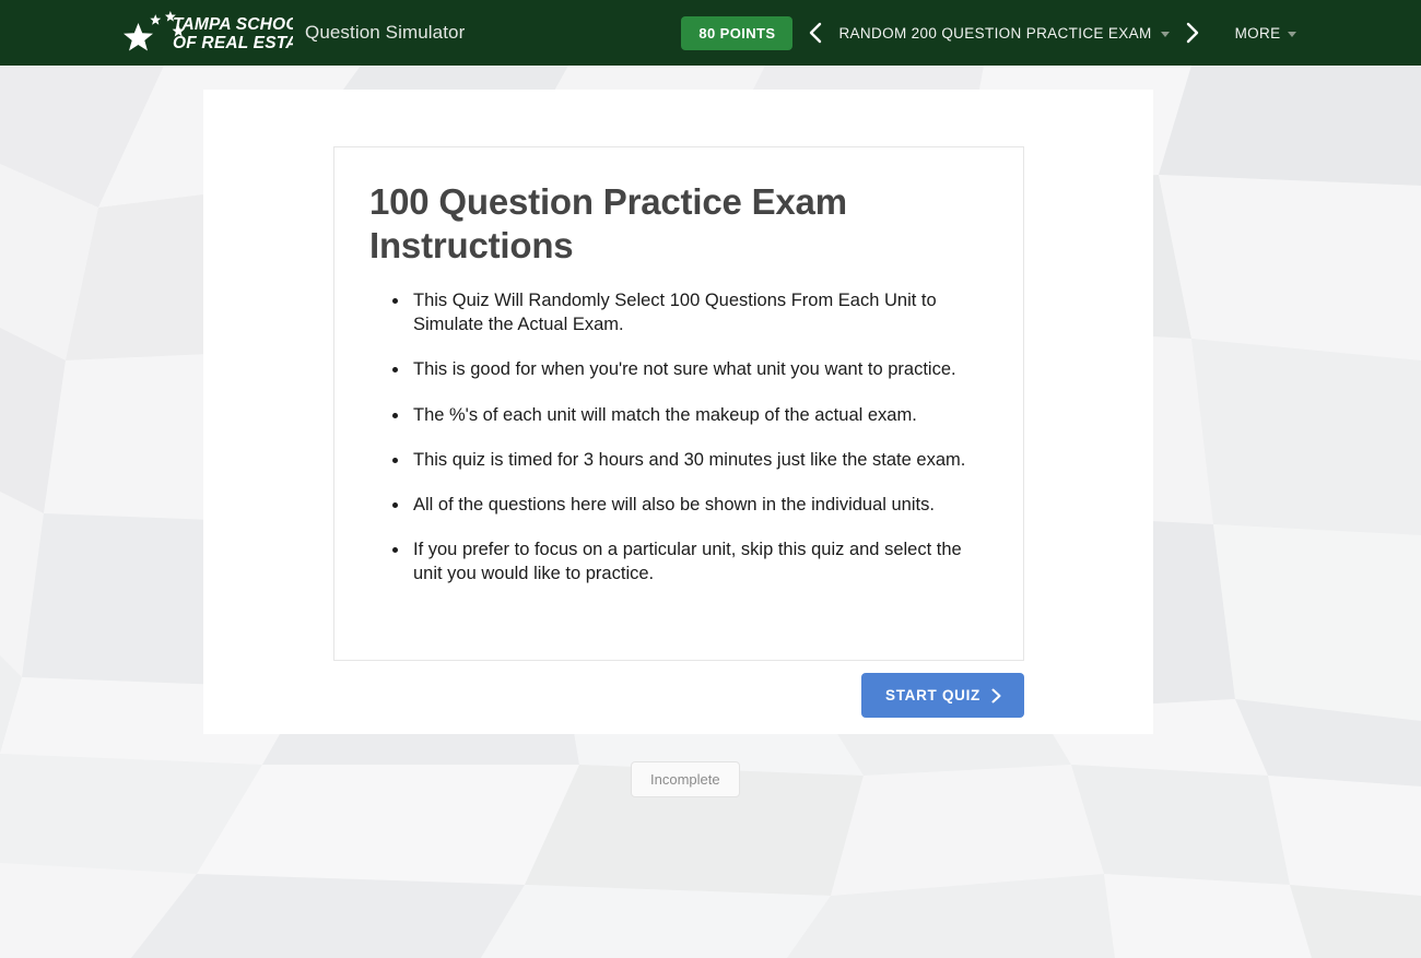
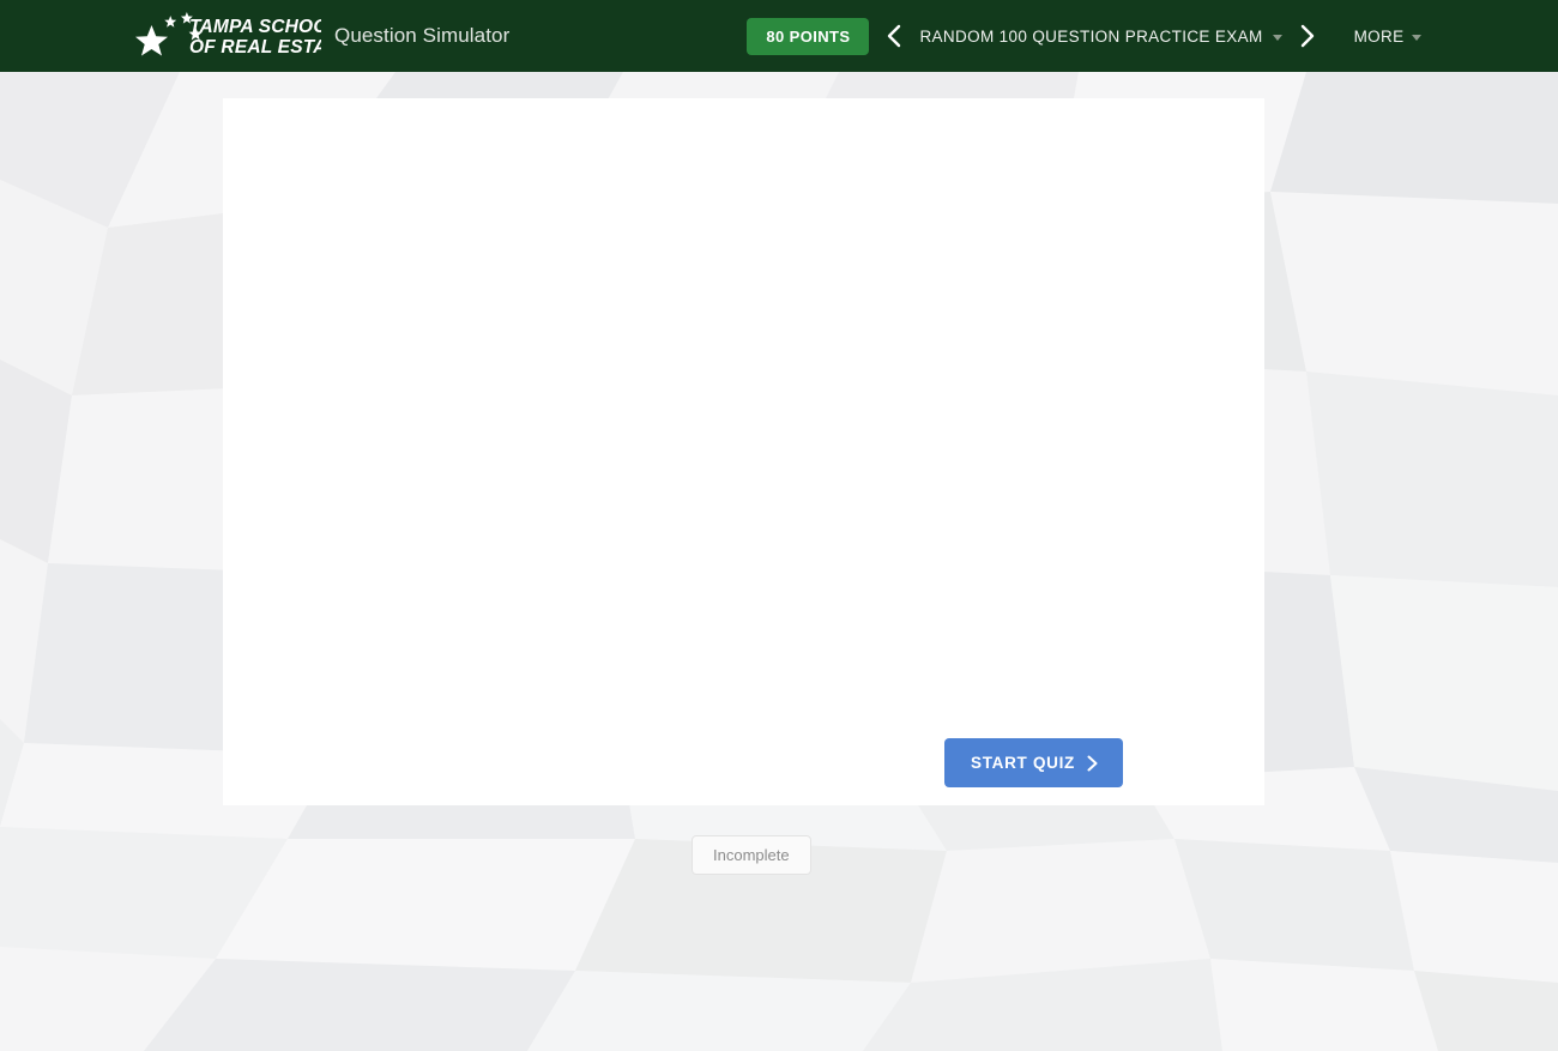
  TAMPA SCHOO
  OF REAL ESTA
  Question Simulator
  80 POINTS
- RANDOM 200 QUESTION PRACTICE EXAM
+ RANDOM 100 QUESTION PRACTICE EXAM
  MORE
- 100 Question Practice Exam Instructions
- This Quiz Will Randomly Select 100 Questions From Each Unit to Simulate the Actual Exam.
- This is good for when you're not sure what unit you want to practice.
- The %'s of each unit will match the makeup of the actual exam.
- This quiz is timed for 3 hours and 30 minutes just like the state exam.
- All of the questions here will also be shown in the individual units.
- If you prefer to focus on a particular unit, skip this quiz and select the unit you would like to practice.
  START QUIZ
  Incomplete
